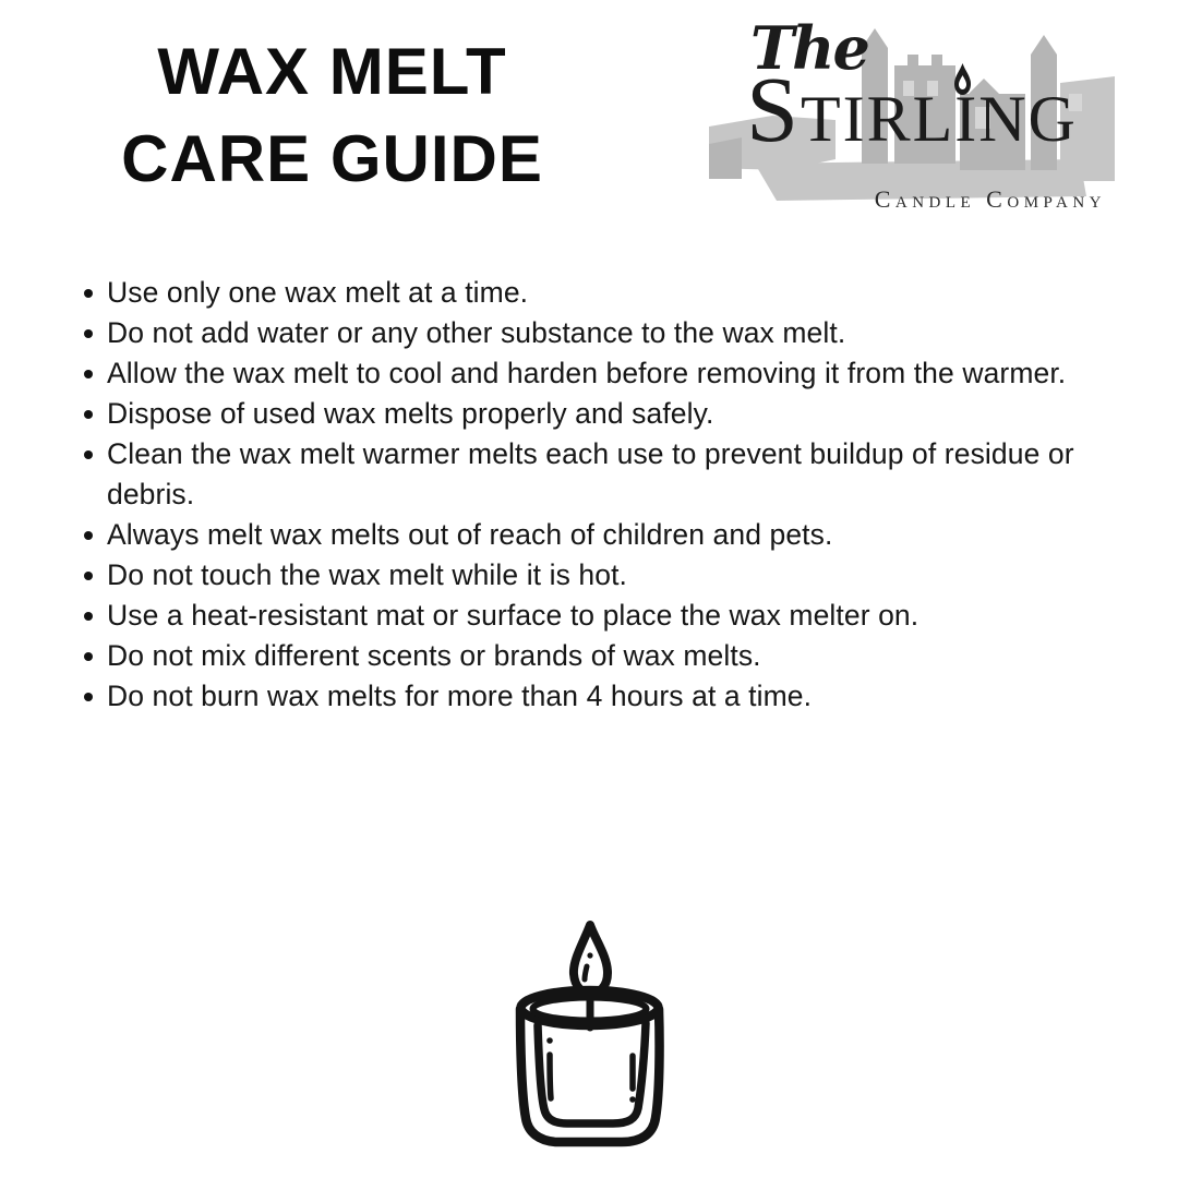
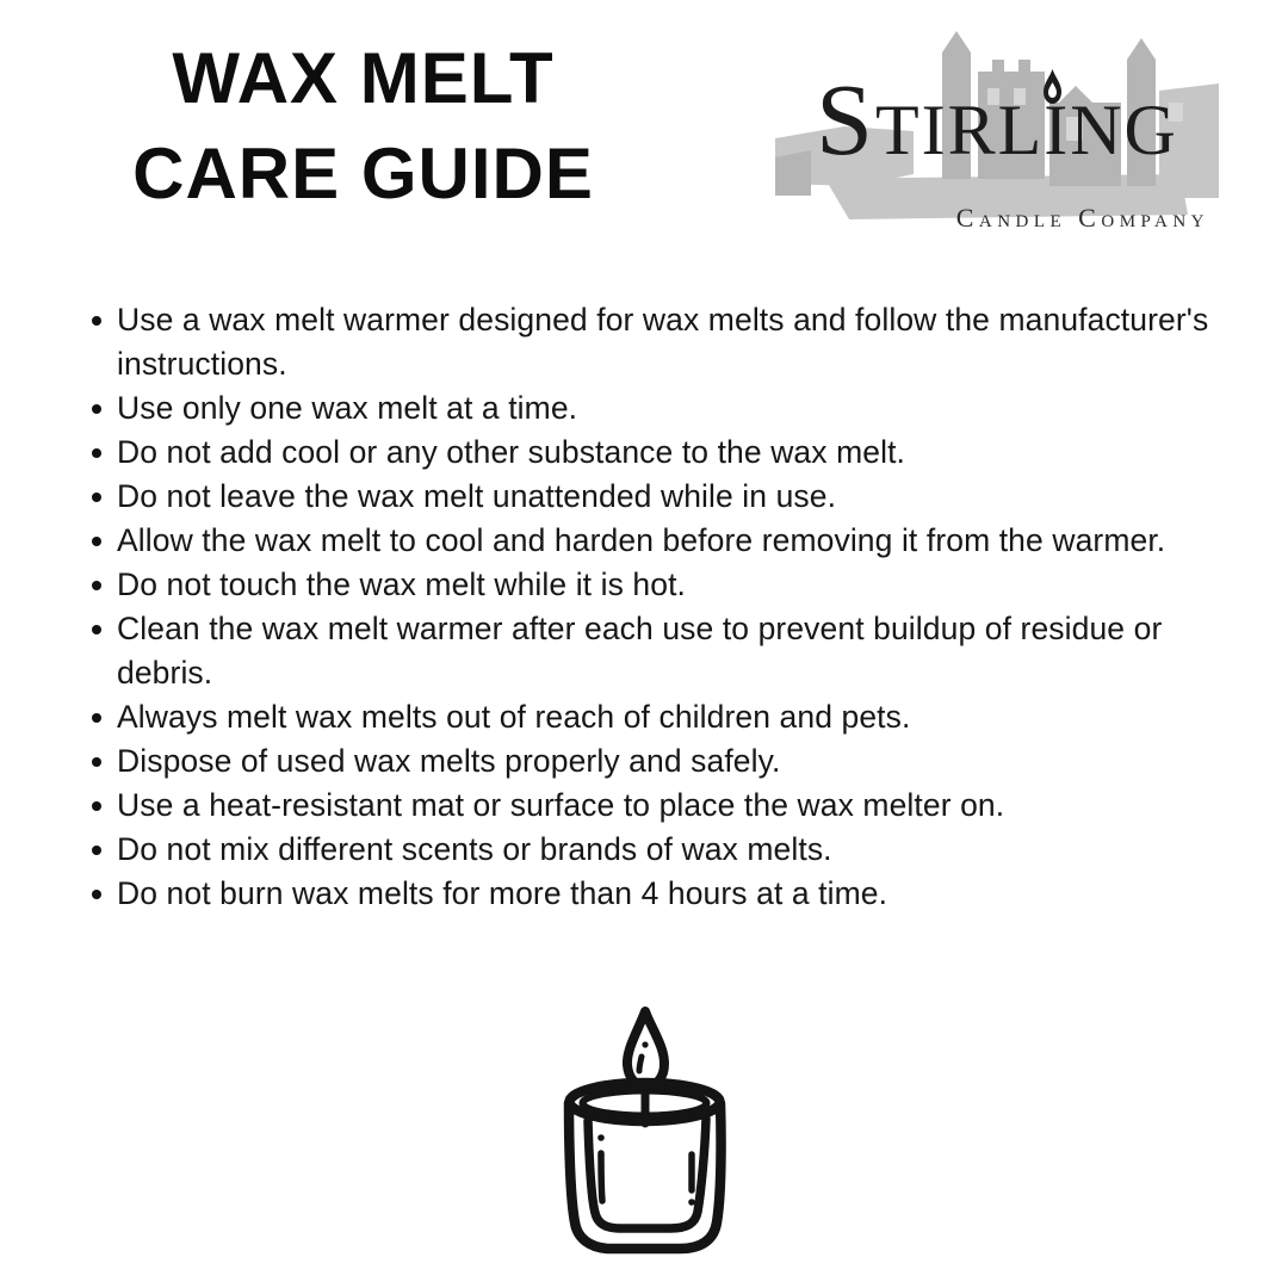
  WAX MELT
  CARE GUIDE
- The
  Stirling
  Candle Company
+ Use a wax melt warmer designed for wax melts and follow the manufacturer's instructions.
  Use only one wax melt at a time.
- Do not add water or any other substance to the wax melt.
+ Do not add cool or any other substance to the wax melt.
+ Do not leave the wax melt unattended while in use.
  Allow the wax melt to cool and harden before removing it from the warmer.
- Dispose of used wax melts properly and safely.
+ Do not touch the wax melt while it is hot.
- Clean the wax melt warmer melts each use to prevent buildup of residue or debris.
+ Clean the wax melt warmer after each use to prevent buildup of residue or debris.
  Always melt wax melts out of reach of children and pets.
- Do not touch the wax melt while it is hot.
+ Dispose of used wax melts properly and safely.
  Use a heat-resistant mat or surface to place the wax melter on.
  Do not mix different scents or brands of wax melts.
  Do not burn wax melts for more than 4 hours at a time.
